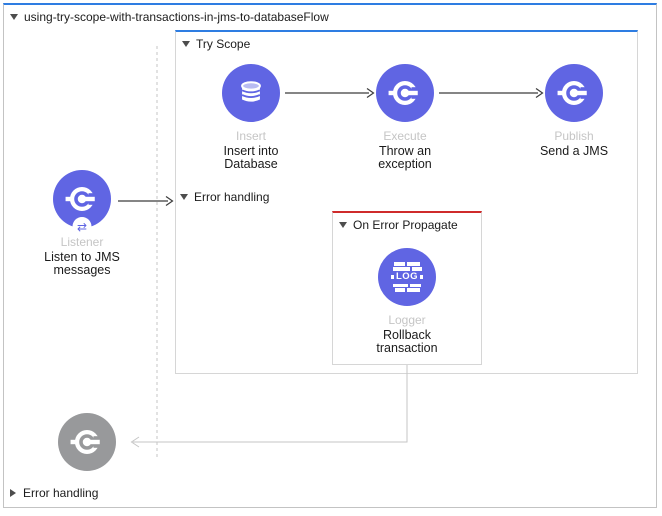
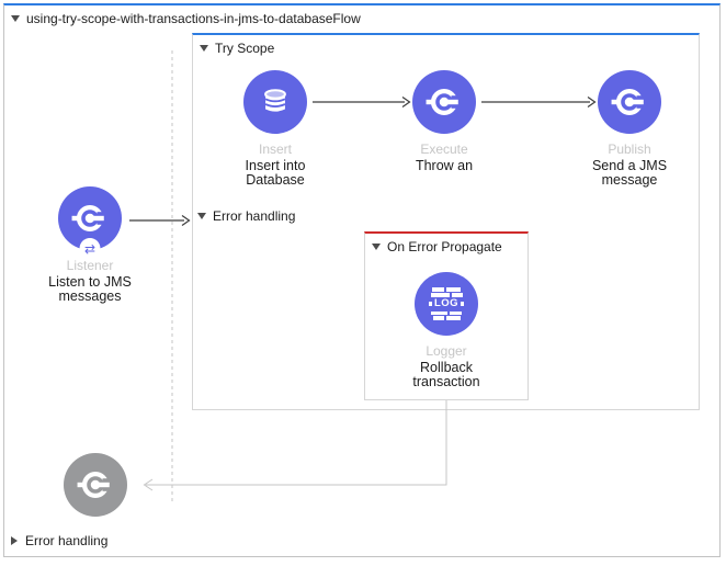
  using-try-scope-with-transactions-in-jms-to-databaseFlow
  Try Scope
  Insert
  Insert into
  Database
  Execute
  Throw an
- exception
  Publish
  Send a JMS
+ message
  Error handling
  On Error Propagate
  LOG
  Logger
  Rollback
  transaction
  ⇄
  Listener
  Listen to JMS
  messages
  Error handling
